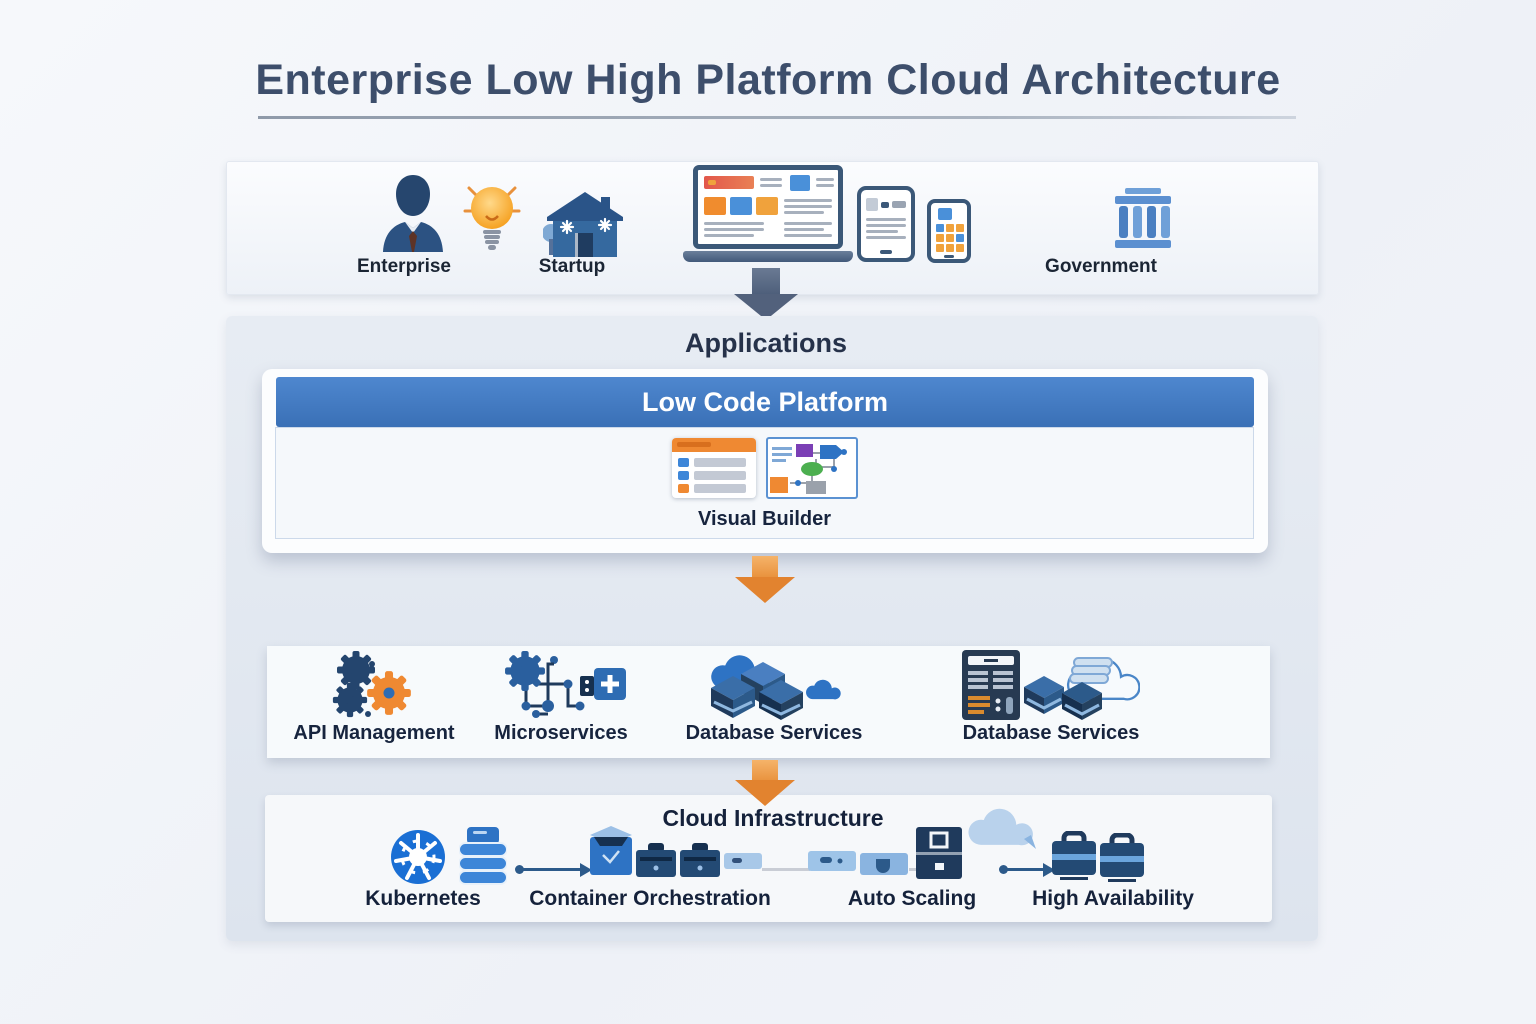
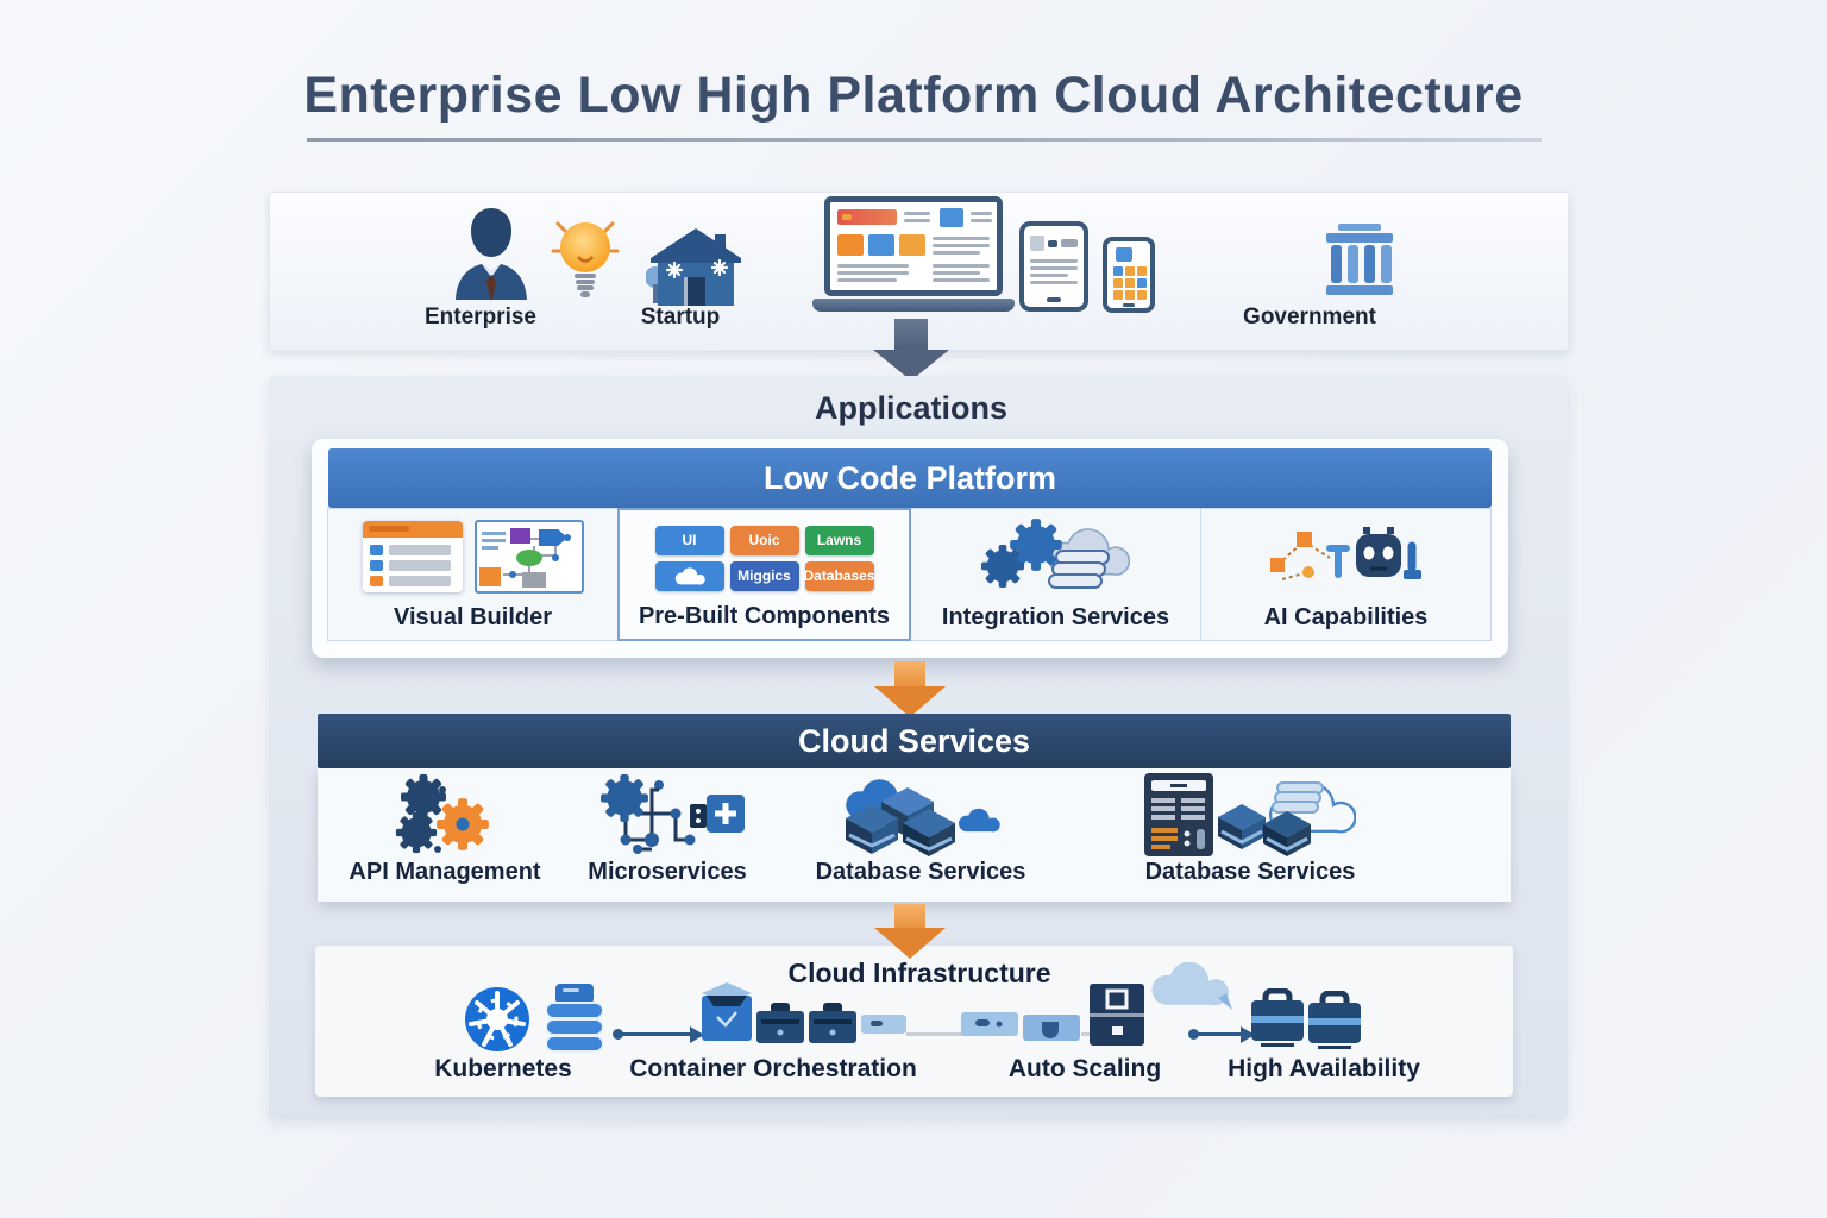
  Enterprise Low High Platform Cloud Architecture
  Enterprise
  Startup
  Government
  Applications
  Low Code Platform
  Visual Builder
+ UI
+ Uoic
+ Lawns
+ Miggics
+ Databases
+ Pre-Built Components
+ Integration Services
+ AI Capabilities
+ Cloud Services
  API Management
  Microservices
  Database Services
  Database Services
  Cloud Infrastructure
  Kubernetes
  Container Orchestration
  Auto Scaling
  High Availability
